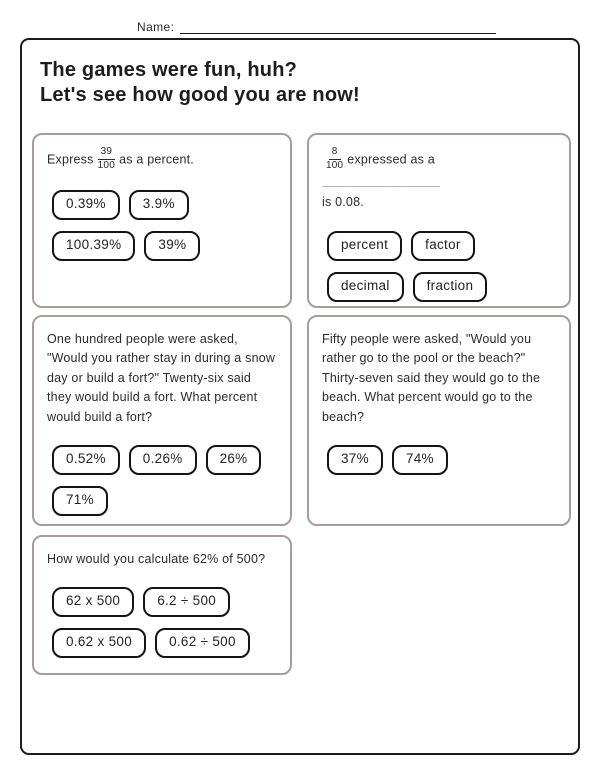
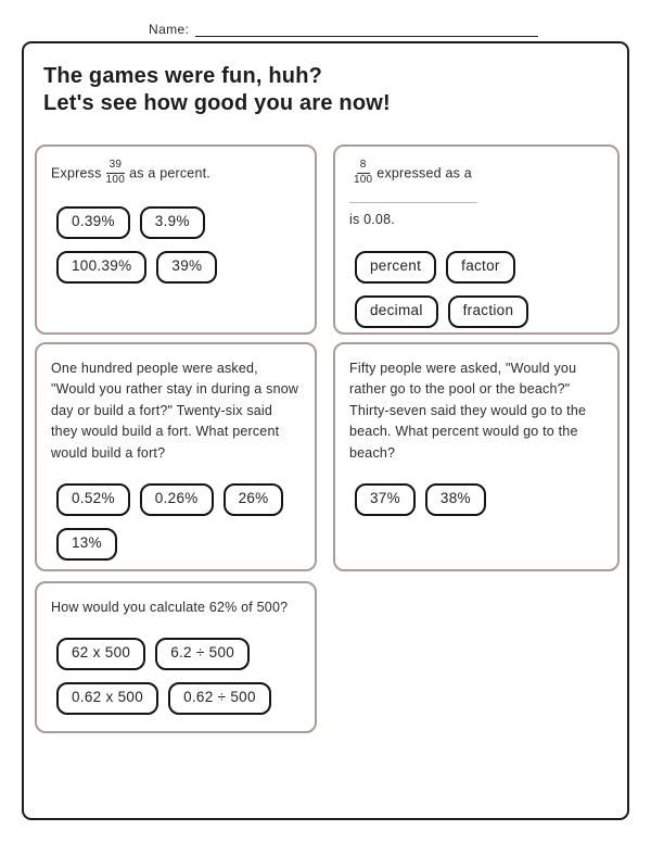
  Name:
  The games were fun, huh?
  Let's see how good you are now!
  Express
  39
  100
  as a percent.
  0.39%
  3.9%
  100.39%
  39%
  8
  100
  expressed as a ________________
  is 0.08.
  percent
  factor
  decimal
  fraction
  One hundred people were asked, "Would you rather stay in during a snow day or build a fort?" Twenty-six said they would build a fort. What percent would build a fort?
  0.52%
  0.26%
  26%
- 71%
+ 13%
  Fifty people were asked, "Would you rather go to the pool or the beach?" Thirty-seven said they would go to the beach. What percent would go to the beach?
  37%
- 74%
+ 38%
  How would you calculate 62% of 500?
  62 x 500
  6.2 ÷ 500
  0.62 x 500
  0.62 ÷ 500
